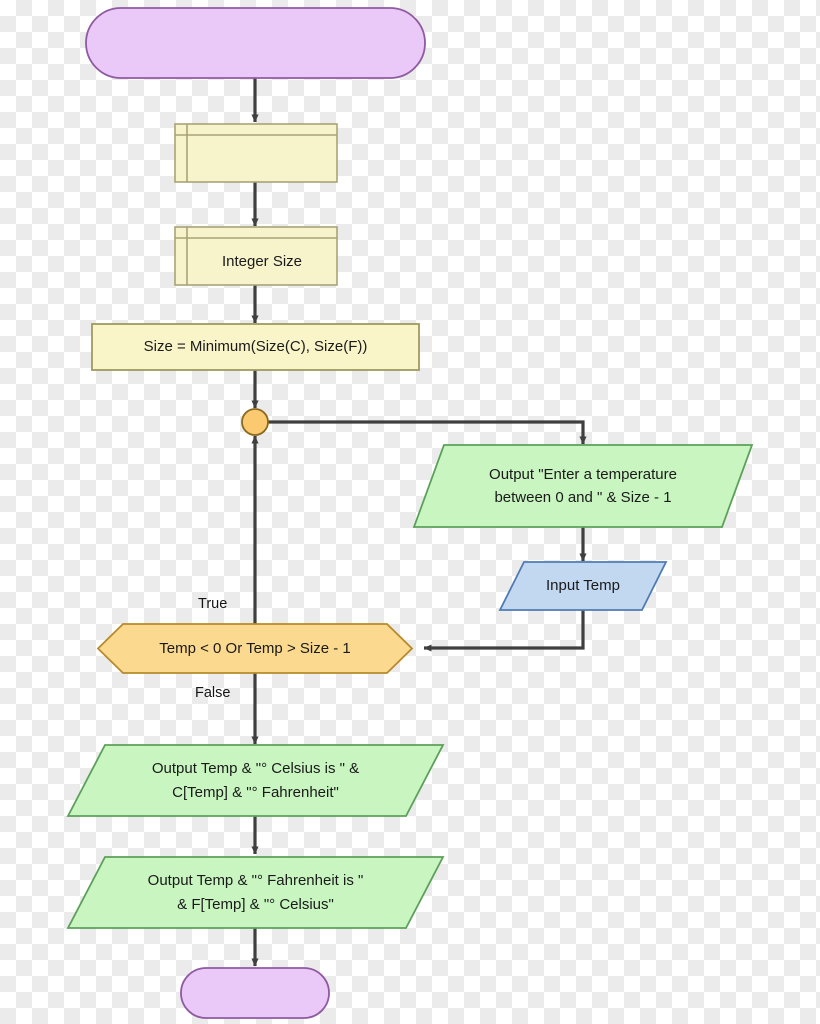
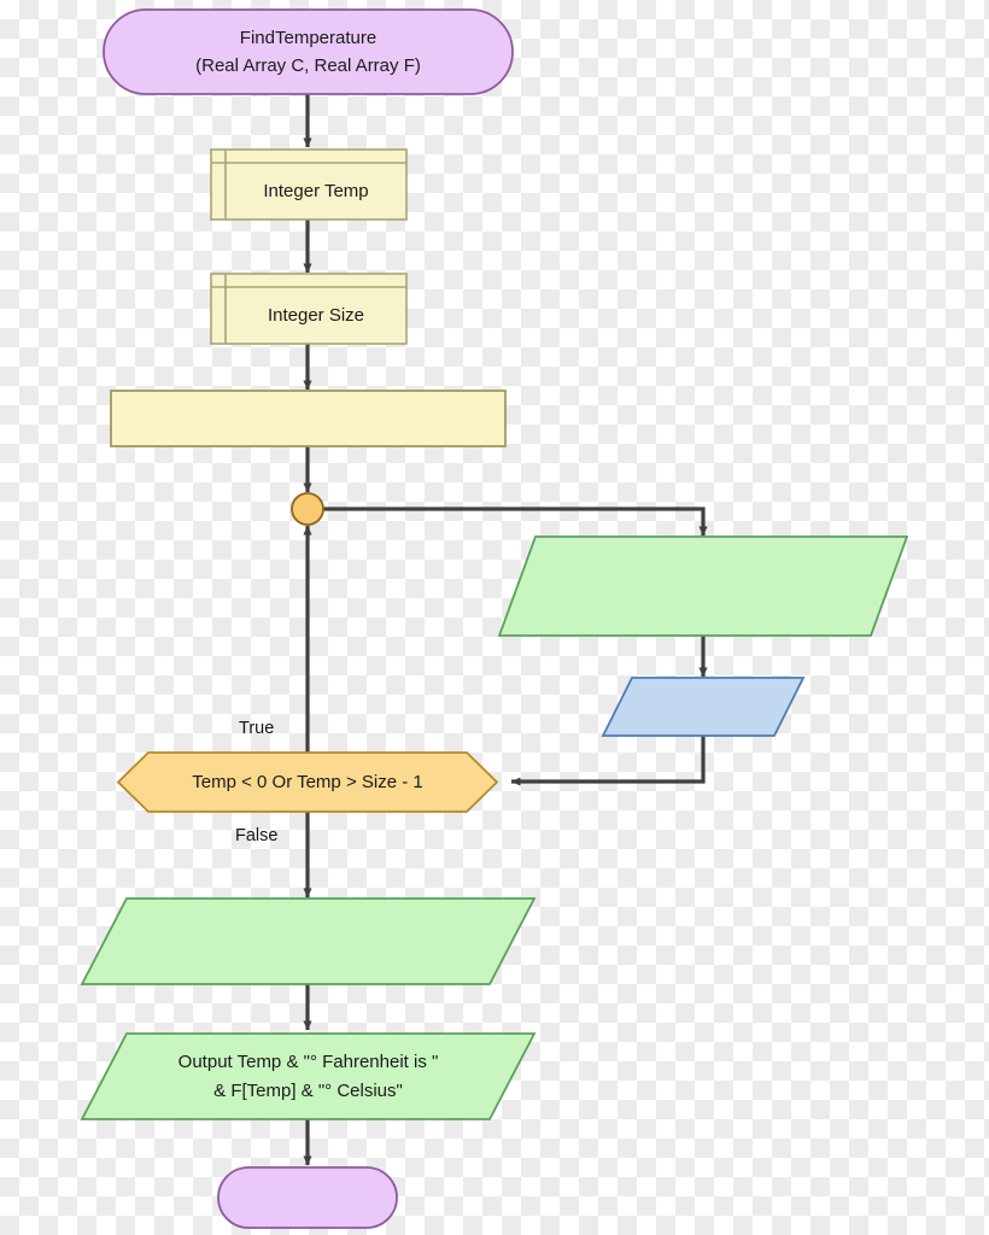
+ FindTemperature
+ (Real Array C, Real Array F)
+ Integer Temp
  Integer Size
- Size = Minimum(Size(C), Size(F))
- Output "Enter a temperature
- between 0 and " & Size - 1
- Input Temp
  Temp < 0 Or Temp > Size - 1
- Output Temp & "° Celsius is " &
- C[Temp] & "° Fahrenheit"
  Output Temp & "° Fahrenheit is "
  & F[Temp] & "° Celsius"
  True
  False
